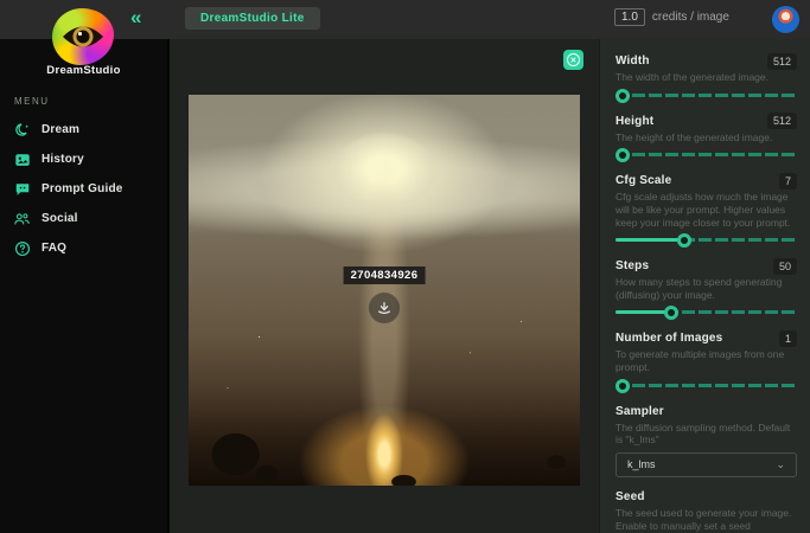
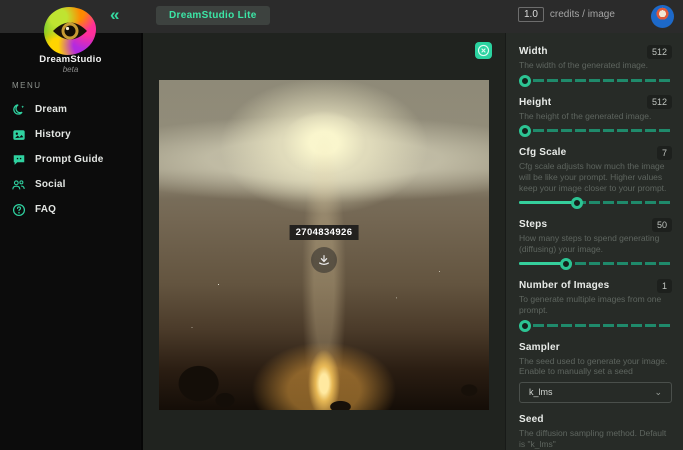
  «
  DreamStudio Lite
  1.0
  credits / image
  DreamStudio
+ beta
  MENU
  Dream
  History
  Prompt Guide
  Social
  FAQ
  2704834926
  Width
  512
  The width of the generated image.
  Height
  512
  The height of the generated image.
  Cfg Scale
  7
  Cfg scale adjusts how much the image will be like your prompt. Higher values keep your image closer to your prompt.
  Steps
  50
  How many steps to spend generating (diffusing) your image.
  Number of Images
  1
  To generate multiple images from one prompt.
  Sampler
- The diffusion sampling method. Default is "k_lms"
+ The seed used to generate your image. Enable to manually set a seed
  k_lms
  ⌄
  Seed
- The seed used to generate your image. Enable to manually set a seed
+ The diffusion sampling method. Default is "k_lms"
